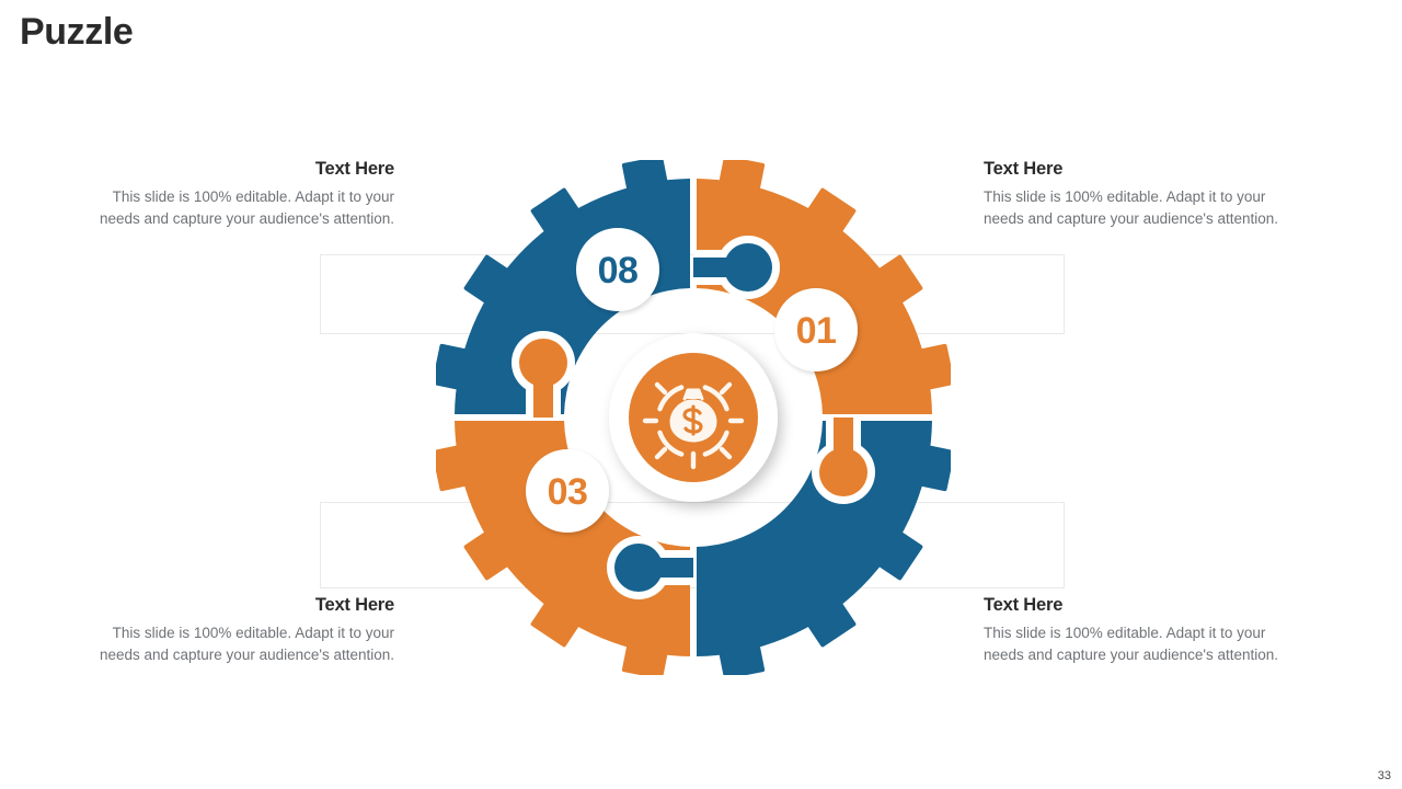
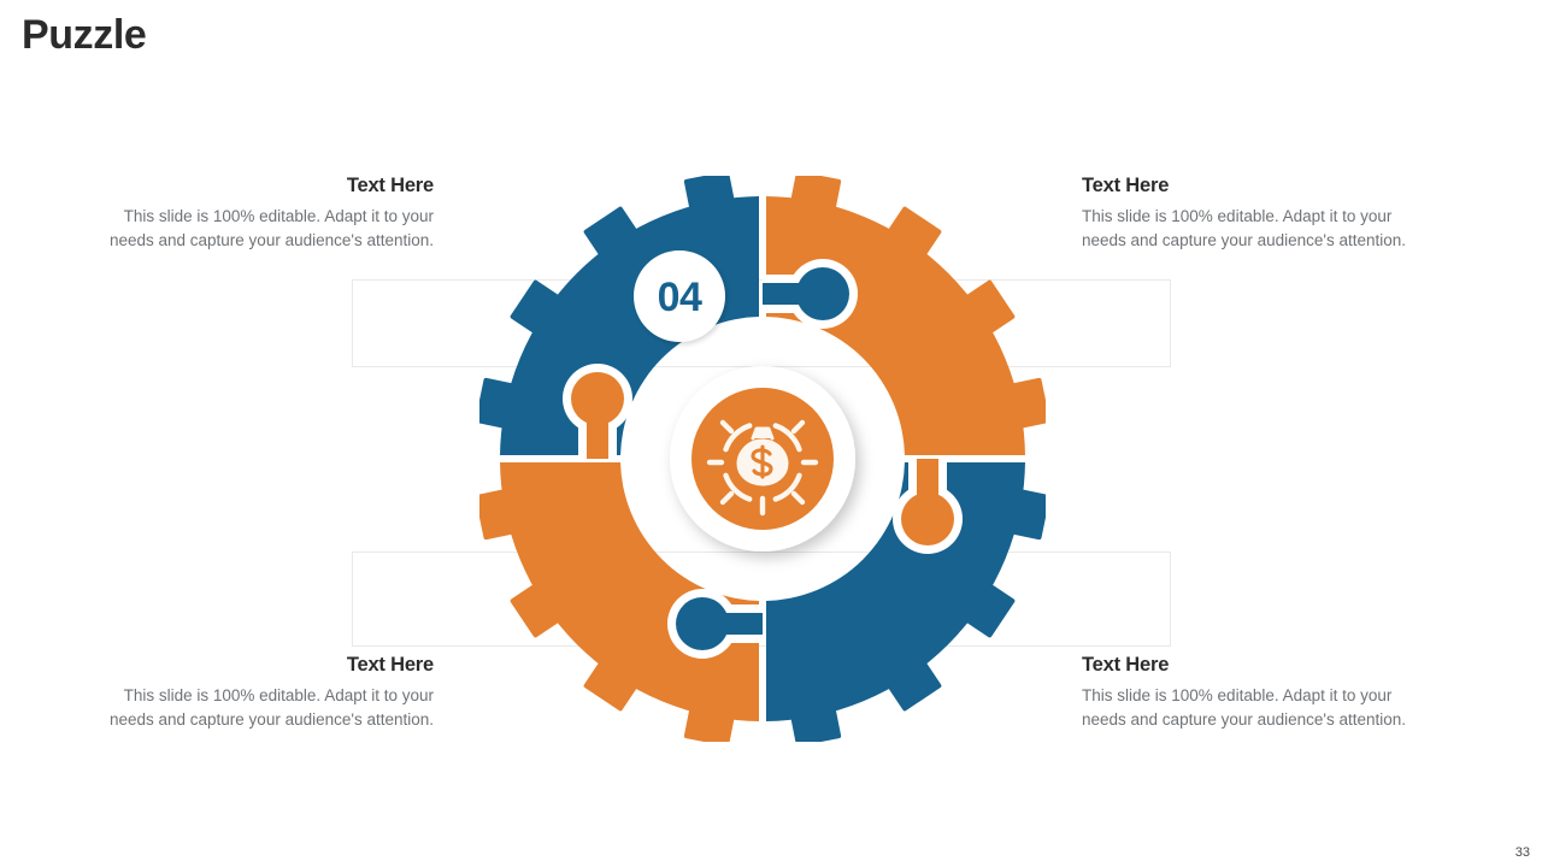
  Puzzle
  Text Here
  This slide is 100% editable. Adapt it to your needs and capture your audience's attention.
  Text Here
  This slide is 100% editable. Adapt it to your needs and capture your audience's attention.
  Text Here
  This slide is 100% editable. Adapt it to your needs and capture your audience's attention.
  Text Here
  This slide is 100% editable. Adapt it to your needs and capture your audience's attention.
- 08
+ 04
- 01
- 03
  33
